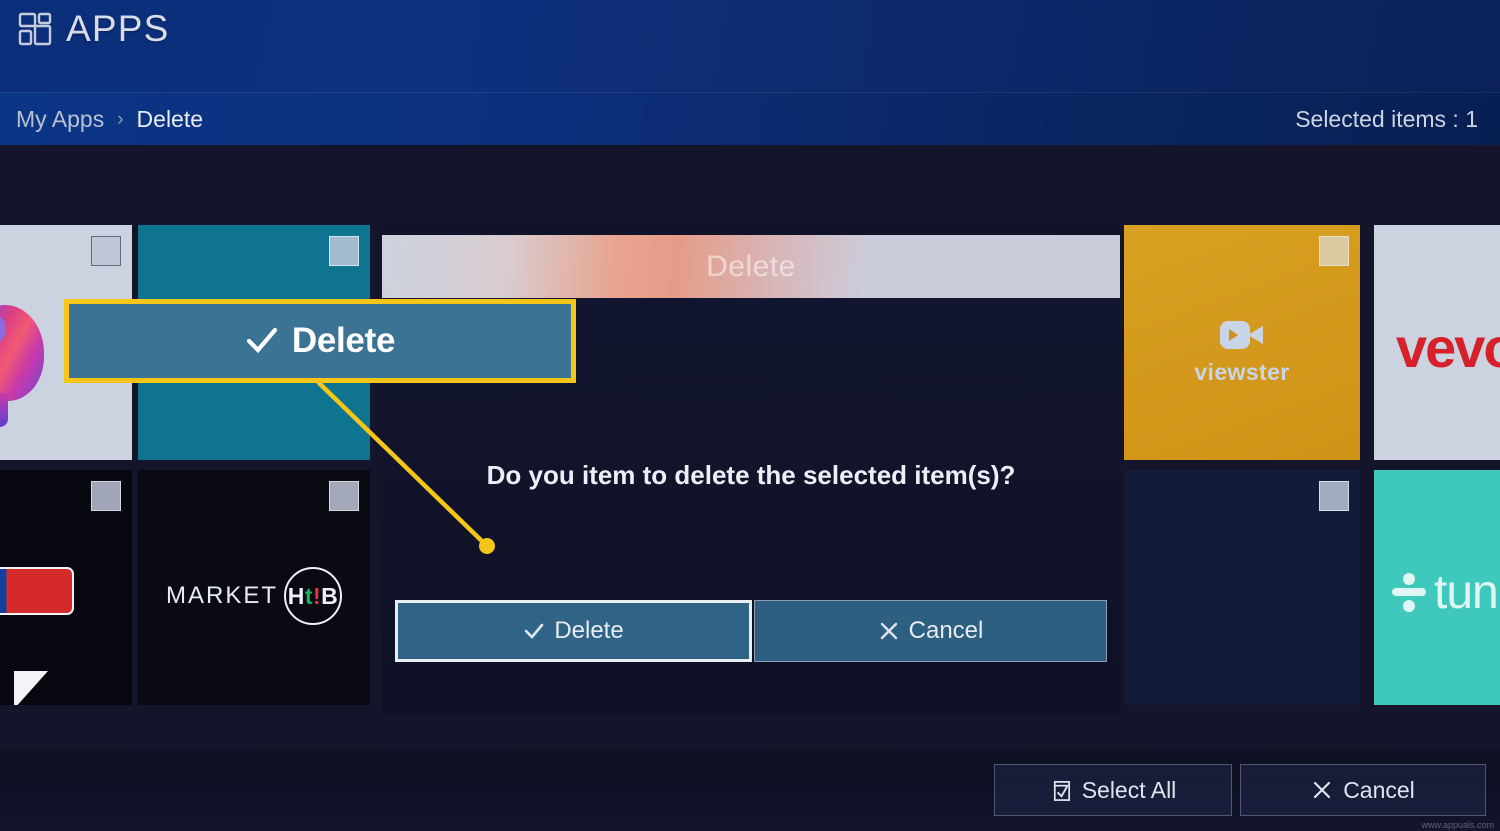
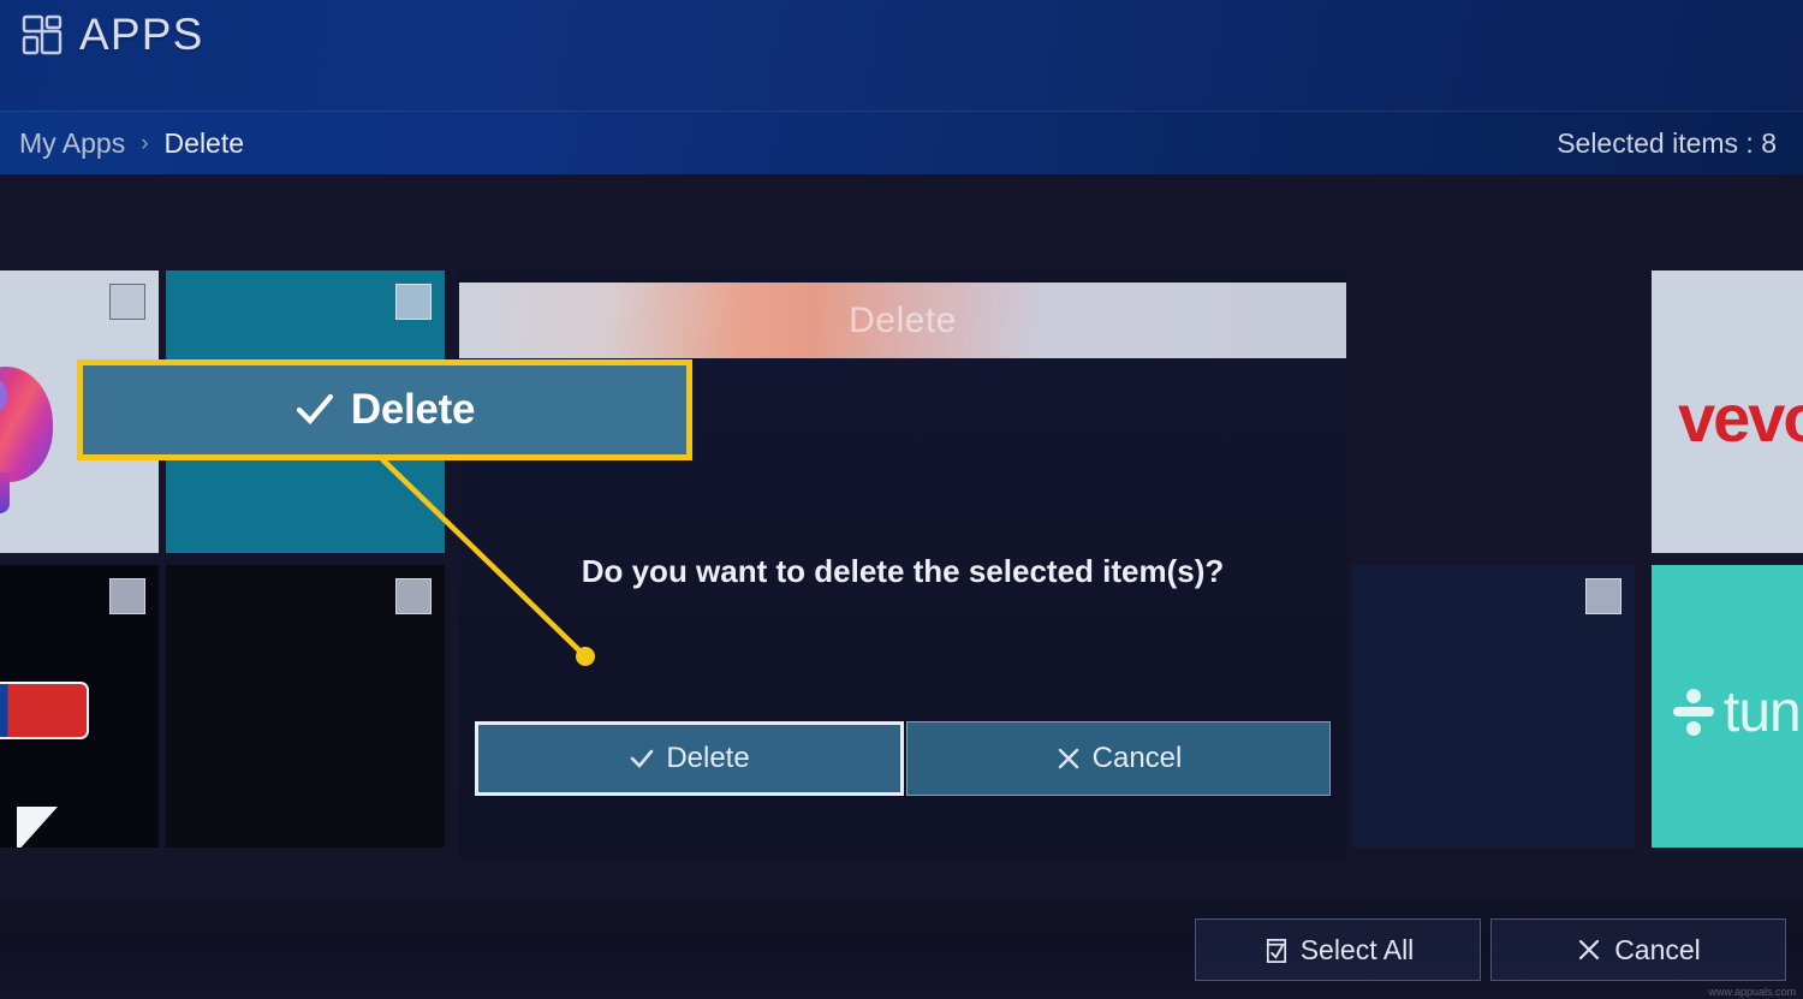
  APPS
  My Apps
  ›
  Delete
- Selected items : 1
+ Selected items : 8
- viewster
  vev
- MARKET
- H
- t
- !
- B
  tun
  Delete
- Do you item to delete the selected item(s)?
+ Do you want to delete the selected item(s)?
  Delete
  Cancel
  Delete
  Select All
  Cancel
  www.appuals.com
